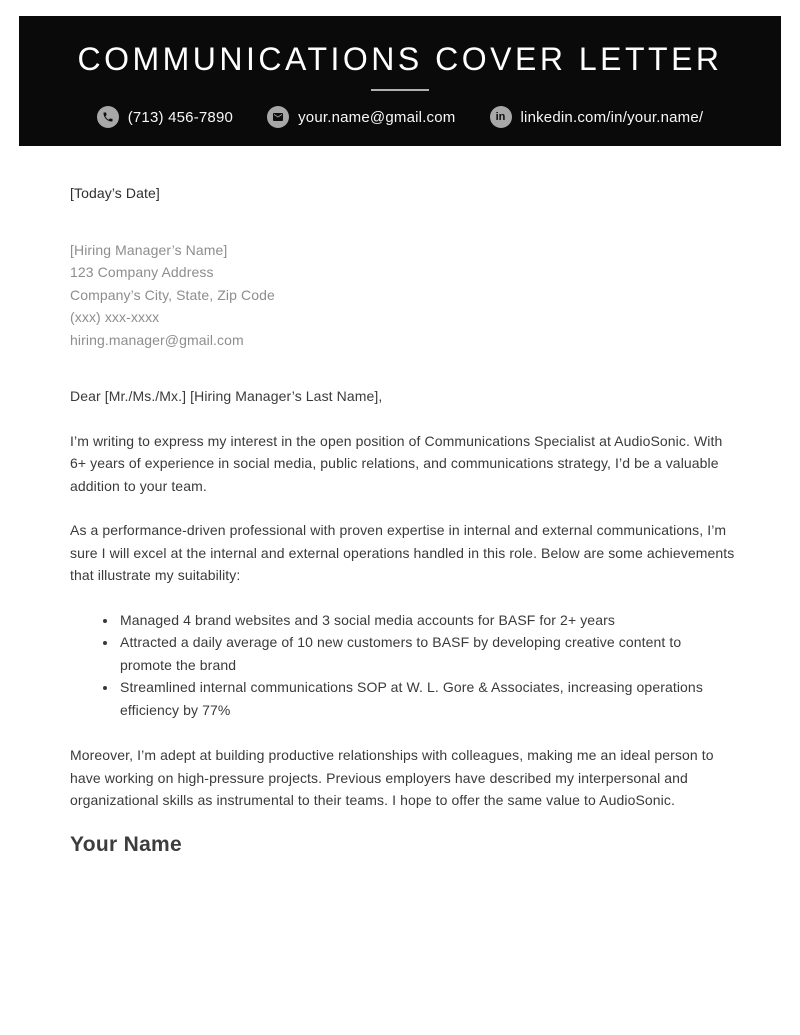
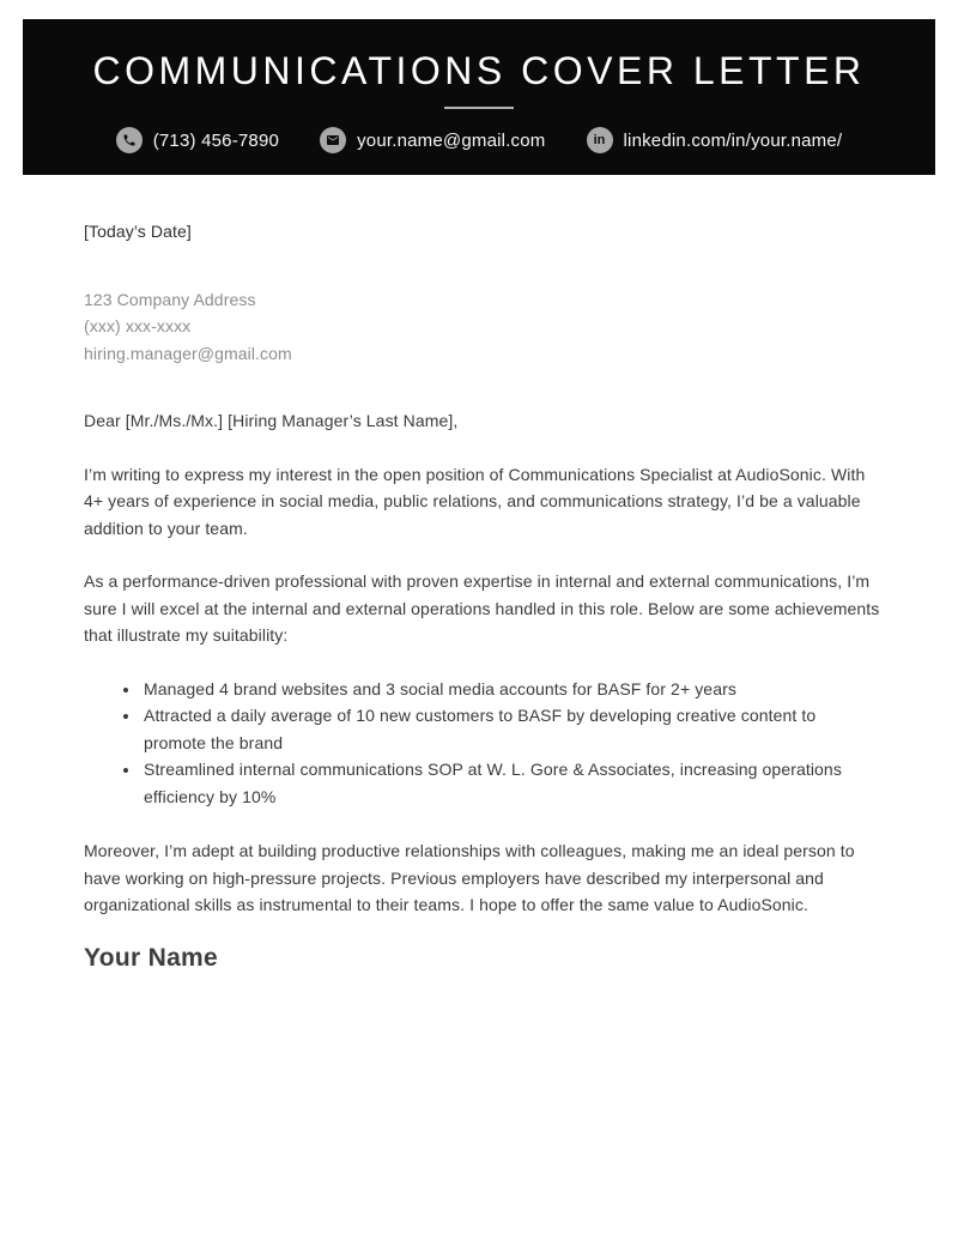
  COMMUNICATIONS COVER LETTER
  (713) 456-7890
  your.name@gmail.com
  in
  linkedin.com/in/your.name/
  [Today’s Date]
- [Hiring Manager’s Name]
  123 Company Address
- Company’s City, State, Zip Code
  (xxx) xxx-xxxx
  hiring.manager@gmail.com
  Dear [Mr./Ms./Mx.] [Hiring Manager’s Last Name],
- I’m writing to express my interest in the open position of Communications Specialist at AudioSonic. With 6+ years of experience in social media, public relations, and communications strategy, I’d be a valuable addition to your team.
+ I’m writing to express my interest in the open position of Communications Specialist at AudioSonic. With 4+ years of experience in social media, public relations, and communications strategy, I’d be a valuable addition to your team.
  As a performance-driven professional with proven expertise in internal and external communications, I’m sure I will excel at the internal and external operations handled in this role. Below are some achievements that illustrate my suitability:
  Managed 4 brand websites and 3 social media accounts for BASF for 2+ years
  Attracted a daily average of 10 new customers to BASF by developing creative content to promote the brand
- Streamlined internal communications SOP at W. L. Gore & Associates, increasing operations efficiency by 77%
+ Streamlined internal communications SOP at W. L. Gore & Associates, increasing operations efficiency by 10%
  Moreover, I’m adept at building productive relationships with colleagues, making me an ideal person to have working on high-pressure projects. Previous employers have described my interpersonal and organizational skills as instrumental to their teams. I hope to offer the same value to AudioSonic.
  Your Name
